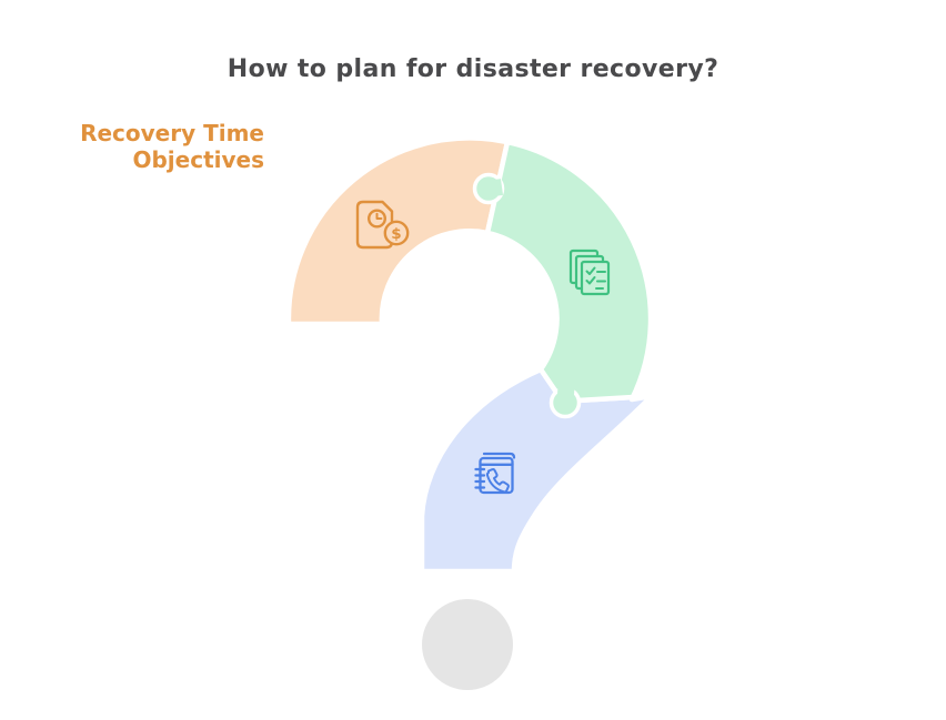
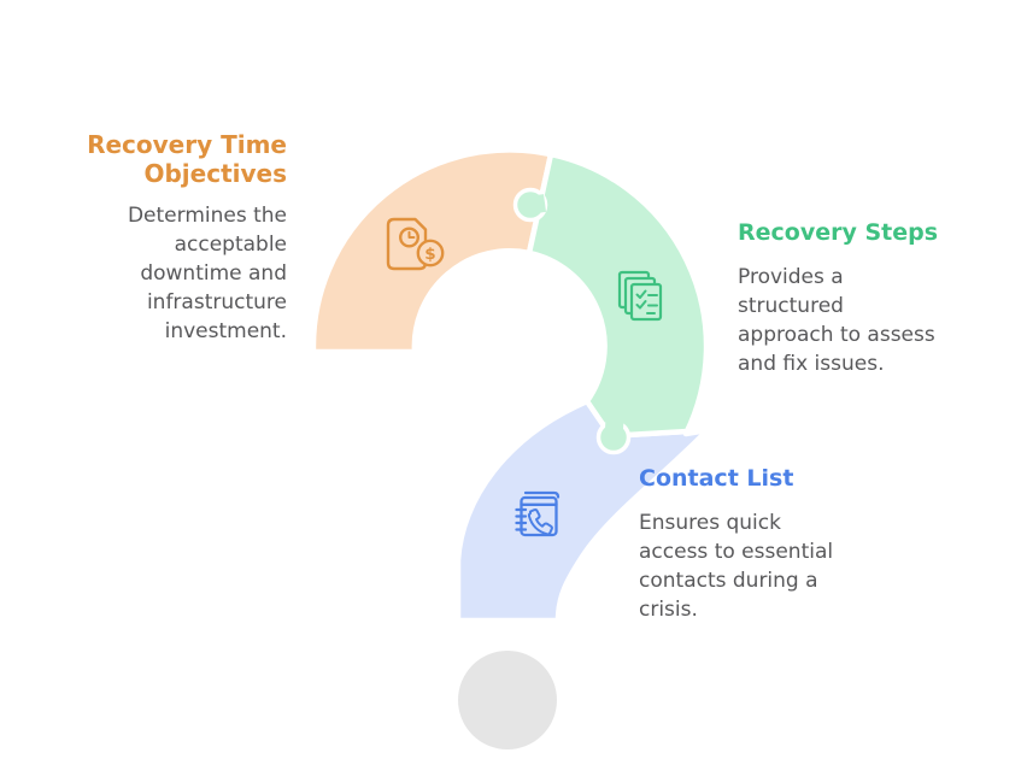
- How to plan for disaster recovery?
  $
  Recovery Time
  Objectives
+ Determines the
+ acceptable
+ downtime and
+ infrastructure
+ investment.
+ Recovery Steps
+ Provides a
+ structured
+ approach to assess
+ and fix issues.
+ Contact List
+ Ensures quick
+ access to essential
+ contacts during a
+ crisis.
